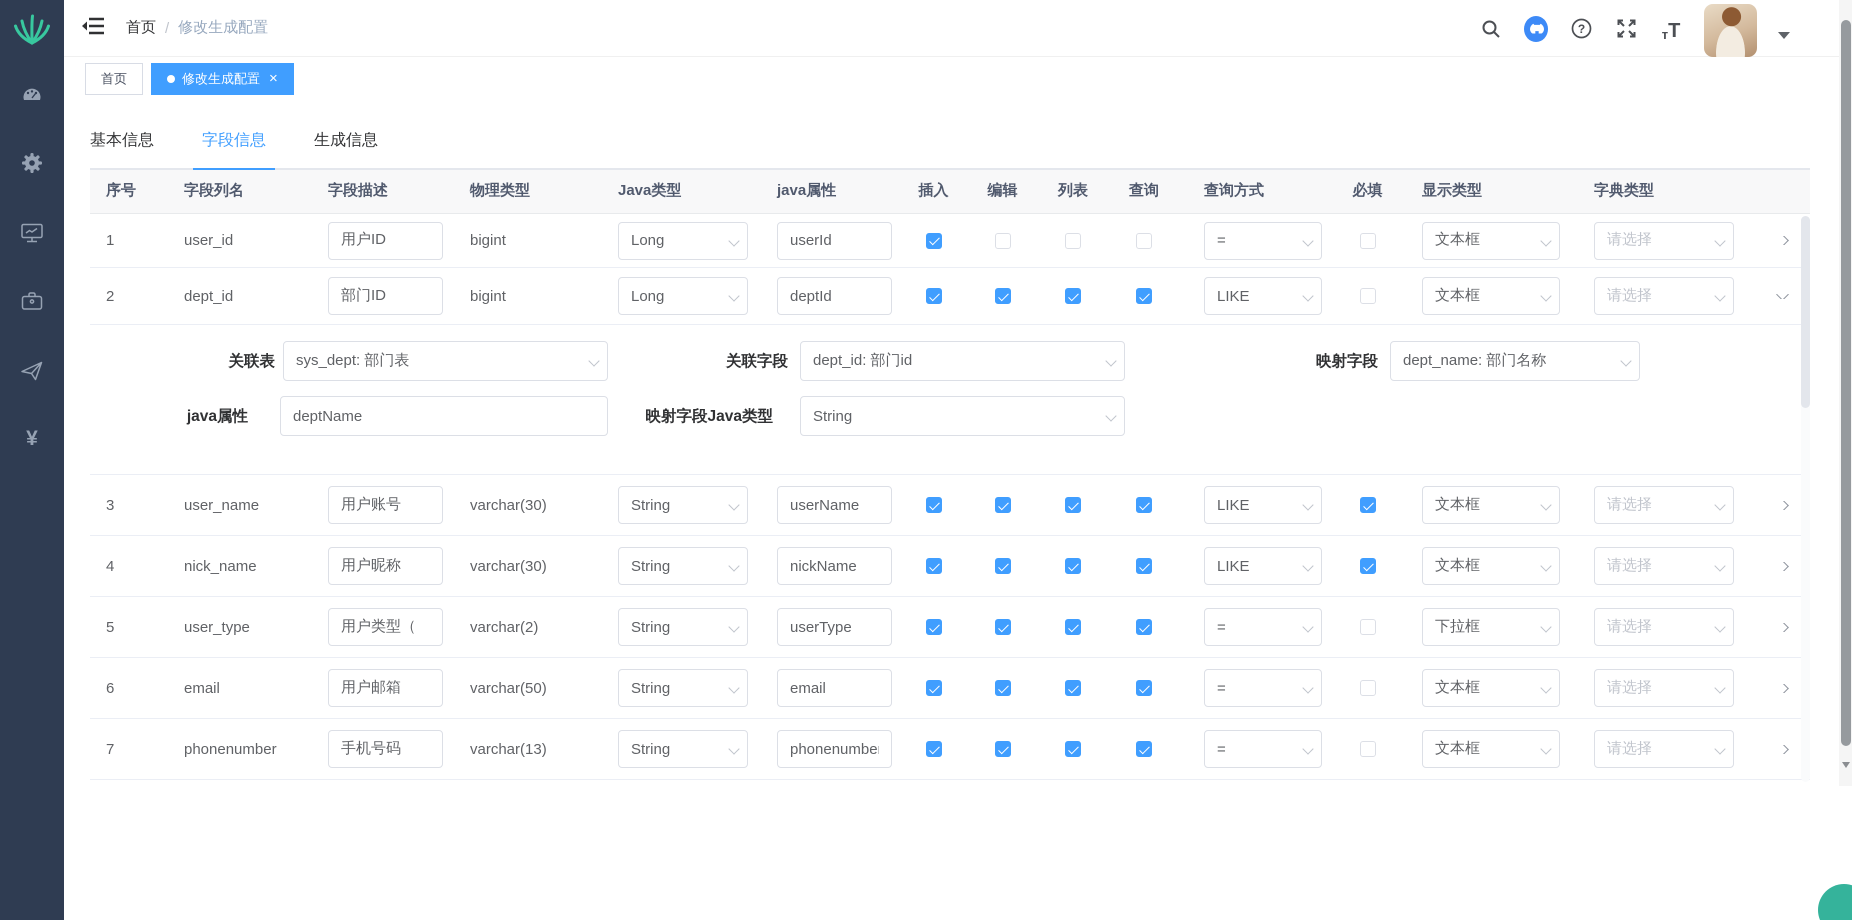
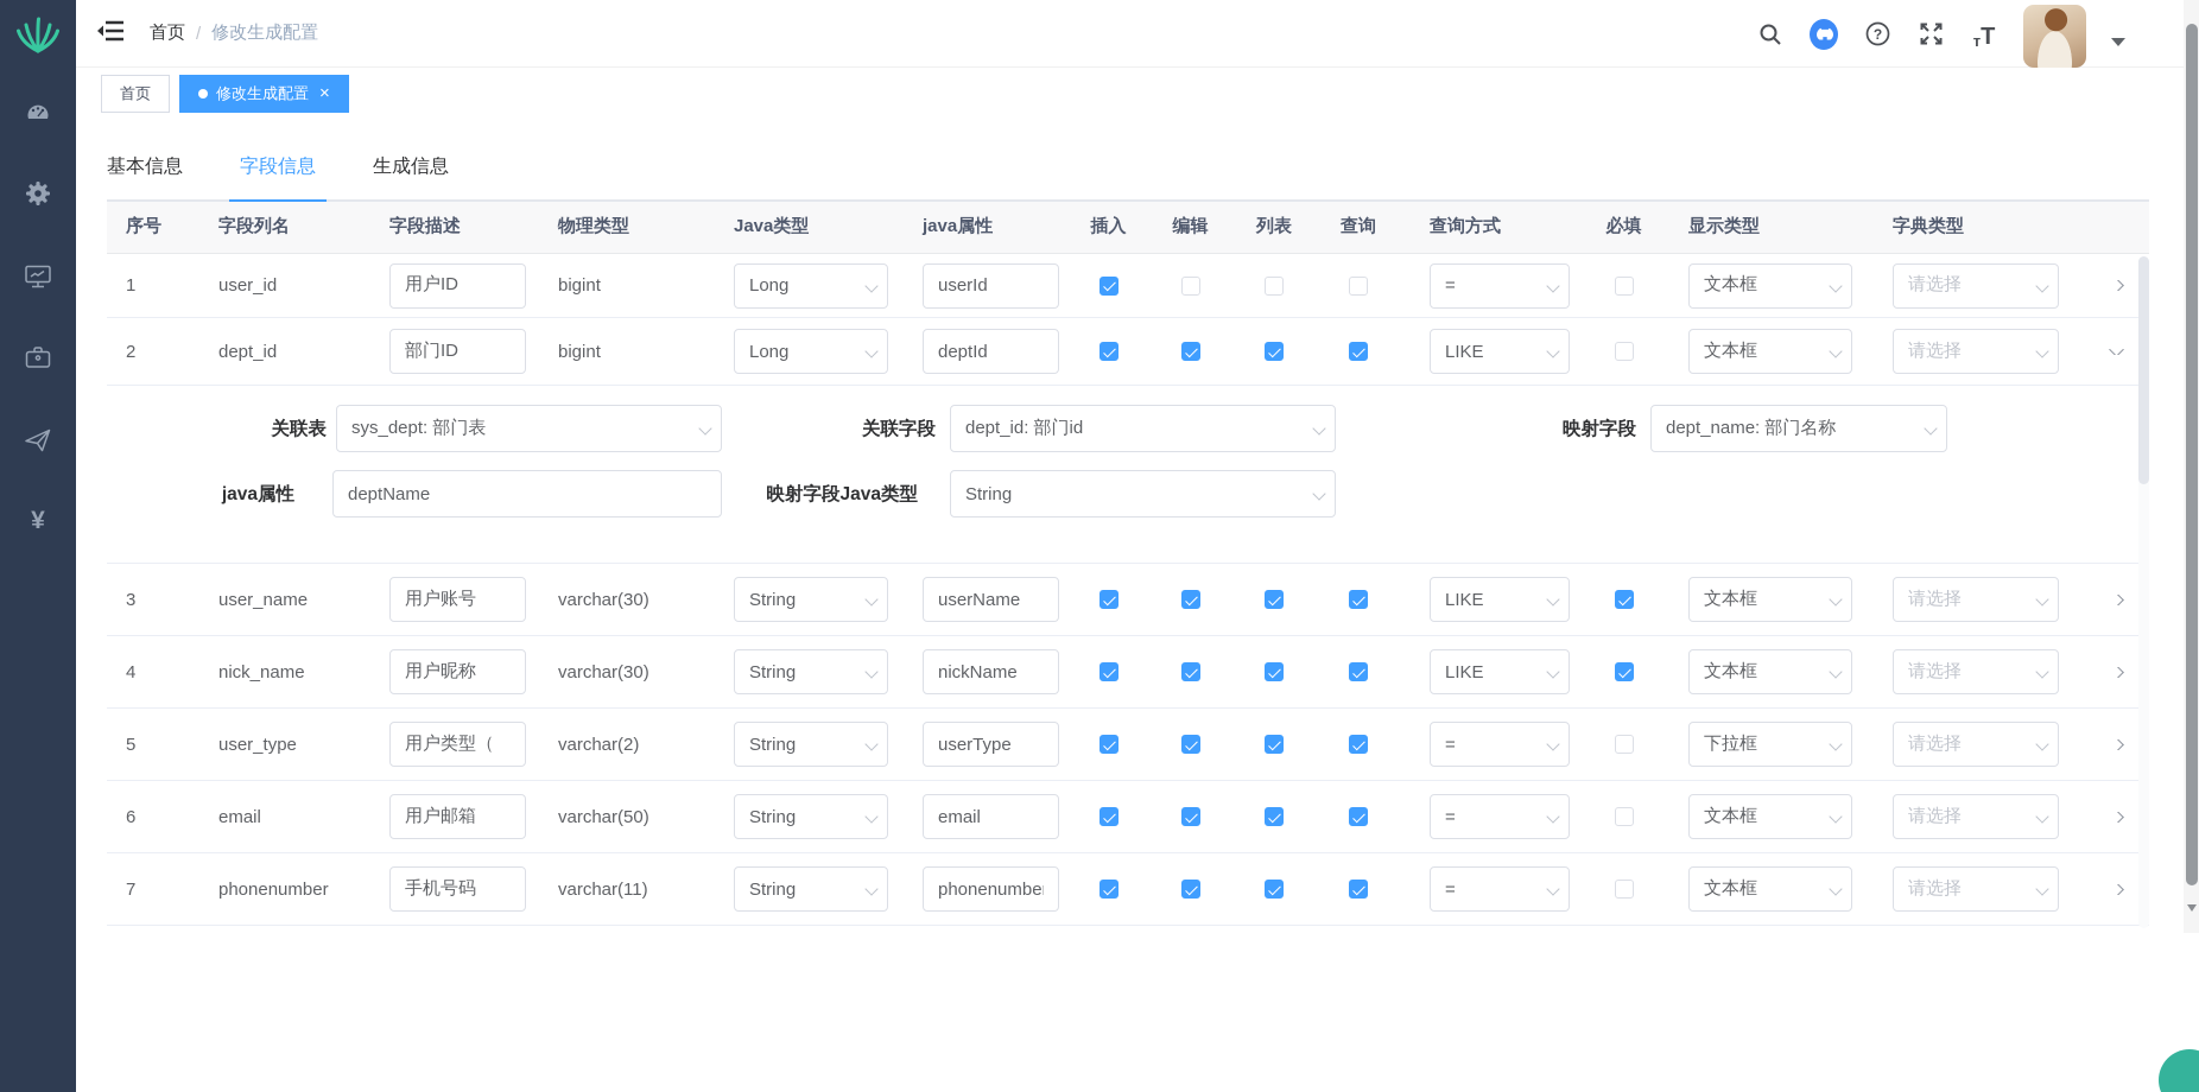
  ¥
  首页
  /
  修改生成配置
  ?
  т
  T
  首页
  修改生成配置
  ×
  基本信息
  字段信息
  生成信息
  序号
  字段列名
  字段描述
  物理类型
  Java类型
  java属性
  插入
  编辑
  列表
  查询
  查询方式
  必填
  显示类型
  字典类型
  1
  user_id
  用户ID
  bigint
  Long
  userId
  =
  文本框
  请选择
  2
  dept_id
  部门ID
  bigint
  Long
  deptId
  LIKE
  文本框
  请选择
  关联表
  sys_dept: 部门表
  关联字段
  dept_id: 部门id
  映射字段
  dept_name: 部门名称
  java属性
  deptName
  映射字段Java类型
  String
  3
  user_name
  用户账号
  varchar(30)
  String
  userName
  LIKE
  文本框
  请选择
  4
  nick_name
  用户昵称
  varchar(30)
  String
  nickName
  LIKE
  文本框
  请选择
  5
  user_type
  用户类型（
  varchar(2)
  String
  userType
  =
  下拉框
  请选择
  6
  email
  用户邮箱
  varchar(50)
  String
  email
  =
  文本框
  请选择
  7
  phonenumber
  手机号码
- varchar(13)
+ varchar(11)
  String
  phonenumbe
  =
  文本框
  请选择
